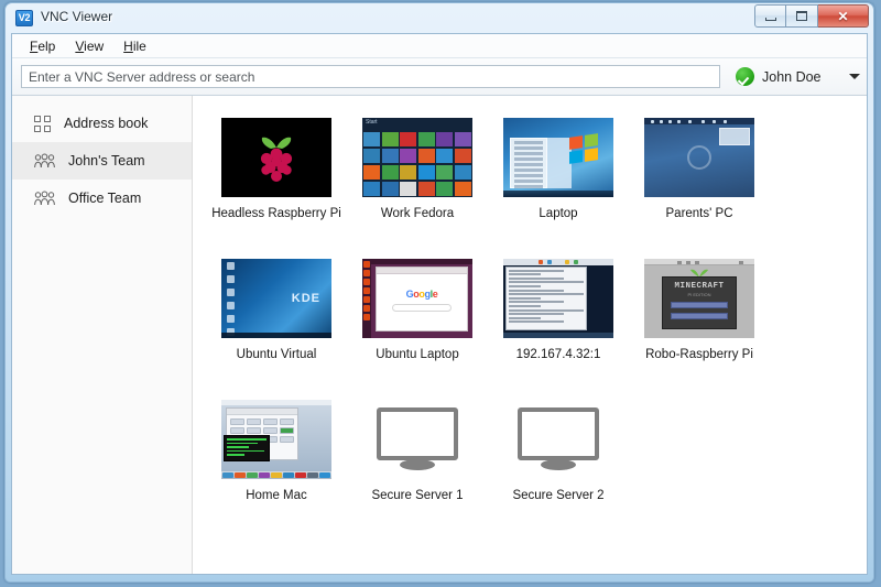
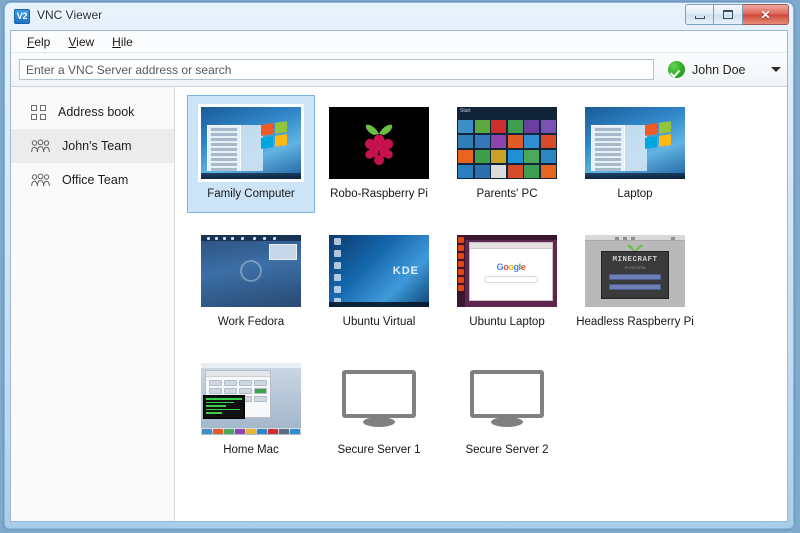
  V2
  VNC Viewer
  ✕
  Felp
  View
  Hile
  Enter a VNC Server address or search
  John Doe
  Address book
  John's Team
  Office Team
+ Family Computer
- Headless Raspberry Pi
+ Robo-Raspberry Pi
- Work Fedora
+ Parents' PC
  Laptop
- Parents' PC
+ Work Fedora
  KDE
  Ubuntu Virtual
  Google
  Ubuntu Laptop
- 192.167.4.32:1
  MINECRAFT
- Robo-Raspberry Pi
+ Headless Raspberry Pi
  Home Mac
  Secure Server 1
  Secure Server 2
